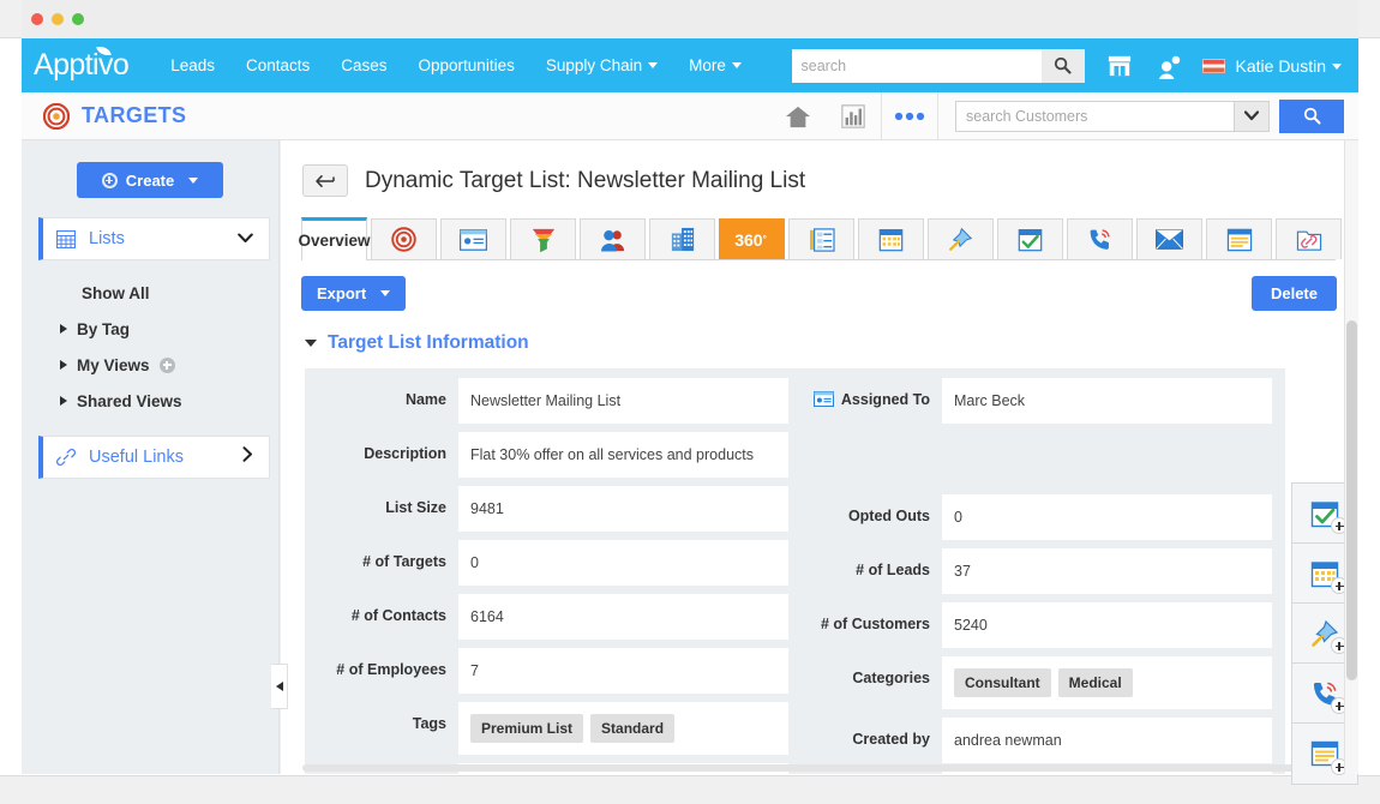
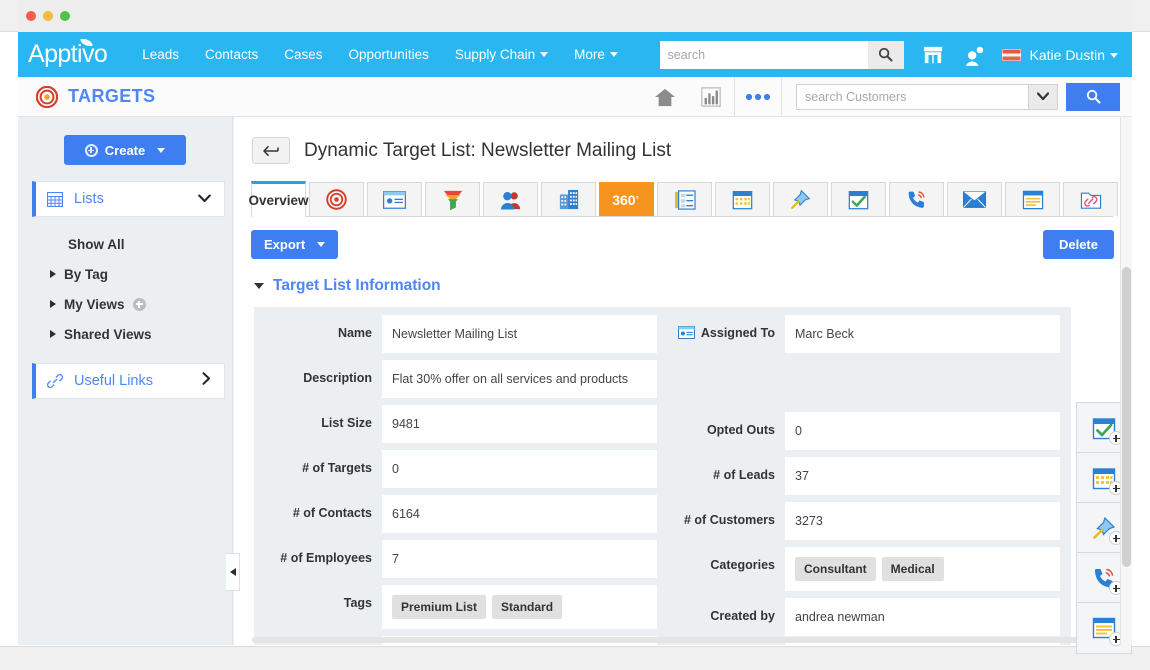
  Apptivo
  Leads
  Contacts
  Cases
  Opportunities
  Supply Chain
  More
  search
  Katie Dustin
  TARGETS
  search Customers
  Create
  Lists
  Show All
  By Tag
  My Views
  Shared Views
  Useful Links
  Dynamic Target List: Newsletter Mailing List
  Overview
  360
  °
  Export
  Delete
  Target List Information
  Name
  Newsletter Mailing List
  Description
  Flat 30% offer on all services and products
  List Size
  9481
  # of Targets
  0
  # of Contacts
  6164
  # of Employees
  7
  Tags
  Premium List
  Standard
  Assigned To
  Marc Beck
  Opted Outs
  0
  # of Leads
  37
  # of Customers
- 5240
+ 3273
  Categories
  Consultant
  Medical
  Created by
  andrea newman
